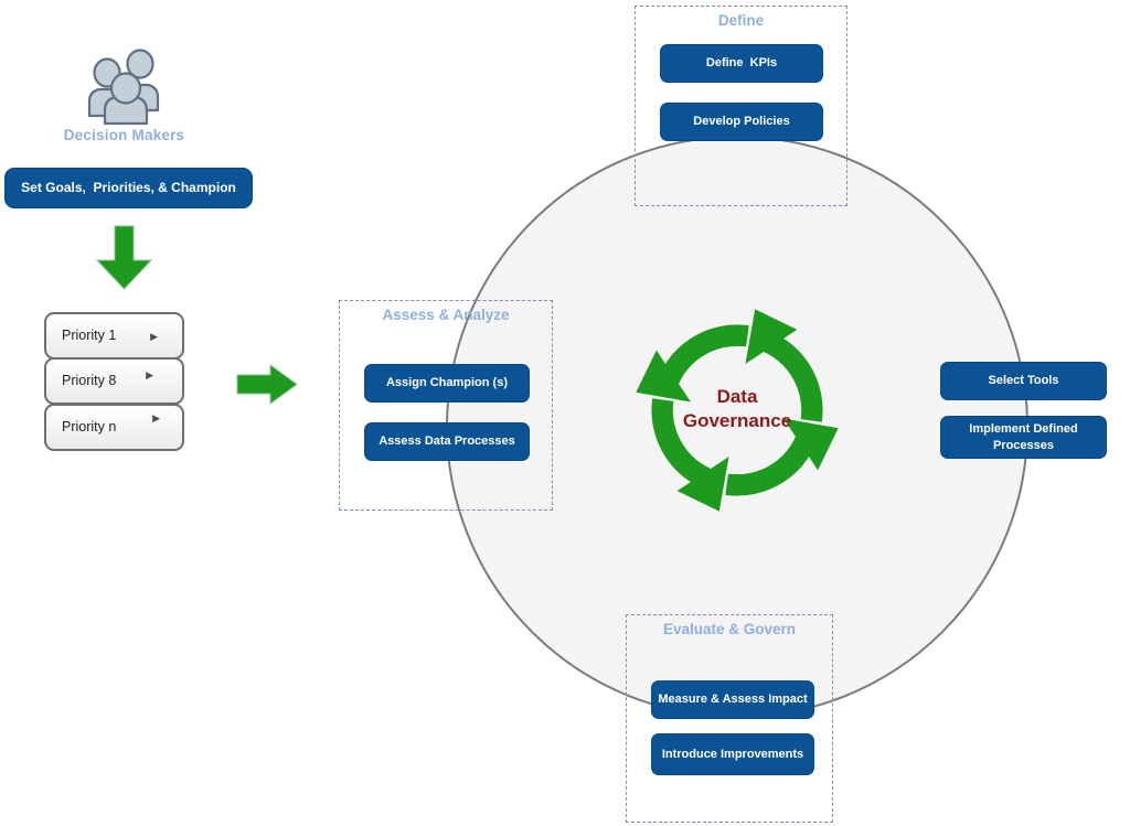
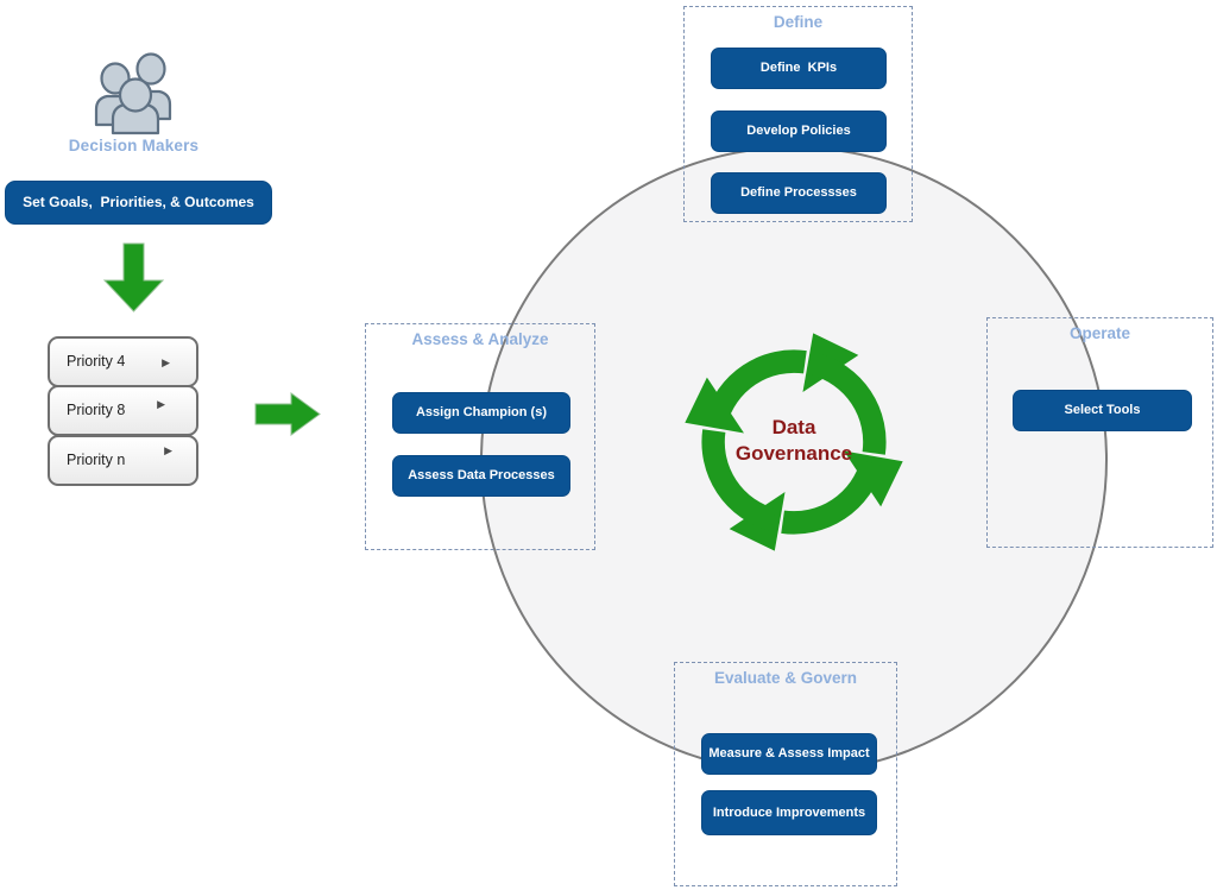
  Decision Makers
- Set Goals, Priorities, & Champion
+ Set Goals, Priorities, & Outcomes
- Priority 1
+ Priority 4
  ▶
  Priority 8
  ▶
  Priority n
  ▶
  Define
  Define KPIs
  Develop Policies
+ Define Processses
  Assess & Analyze
  Assign Champion (s)
  Assess Data Processes
+ Operate
  Select Tools
- Implement Defined Processes
  Evaluate & Govern
  Measure & Assess Impact
  Introduce Improvements
  Data
  Governance
